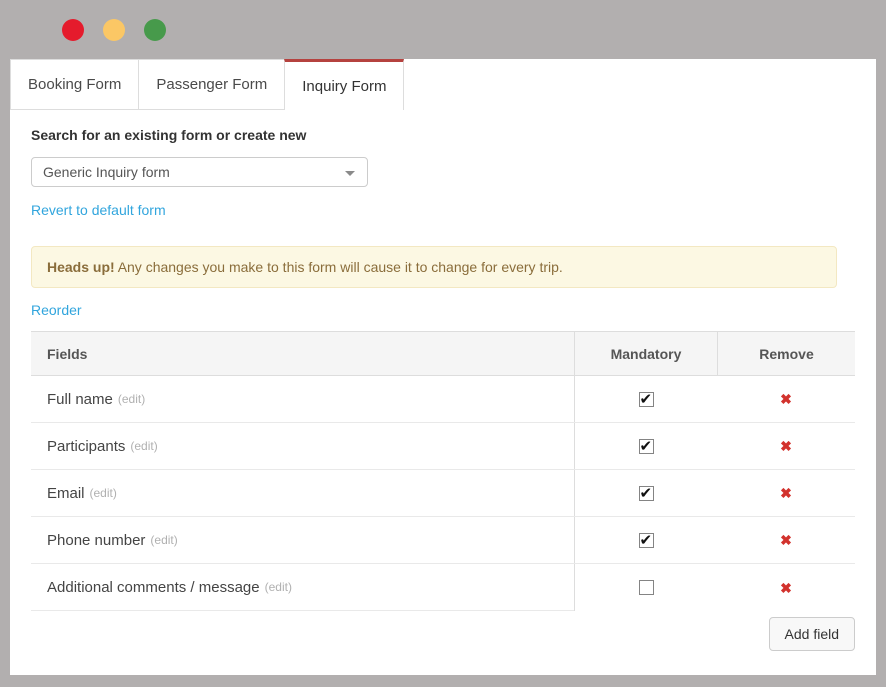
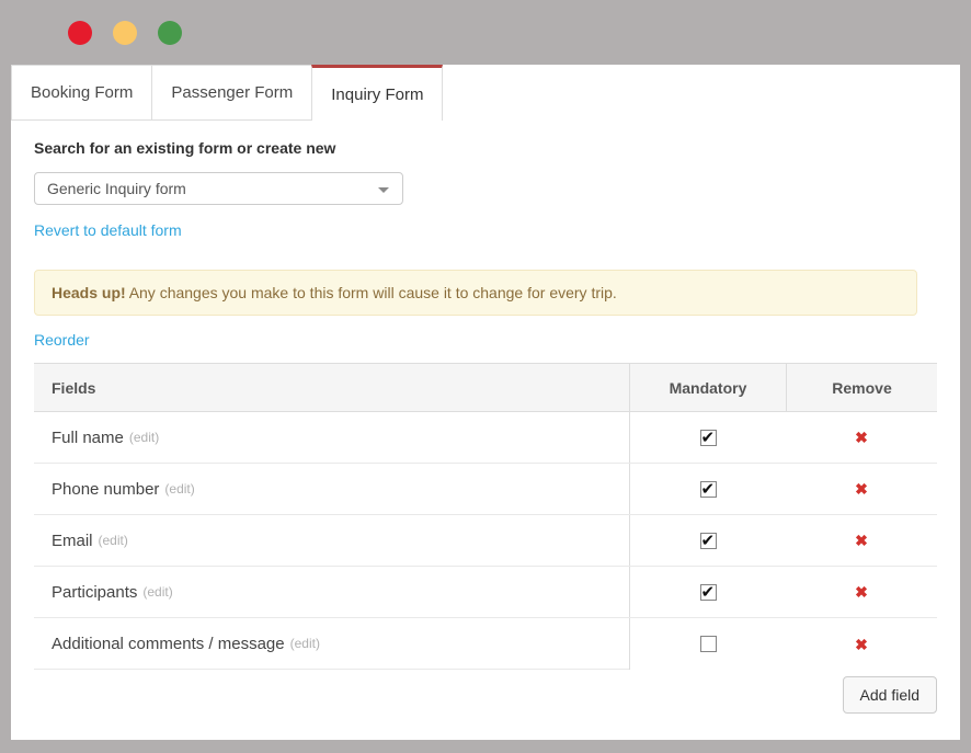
  Booking Form
  Passenger Form
  Inquiry Form
  Search for an existing form or create new
  Generic Inquiry form
  Revert to default form
  Heads up! Any changes you make to this form will cause it to change for every trip.
  Reorder
  Fields
  Mandatory
  Remove
  Full name
  (edit)
  ✖
- Participants
+ Phone number
  (edit)
  ✖
  Email
  (edit)
  ✖
- Phone number
+ Participants
  (edit)
  ✖
  Additional comments / message
  (edit)
  ✖
  Add field
